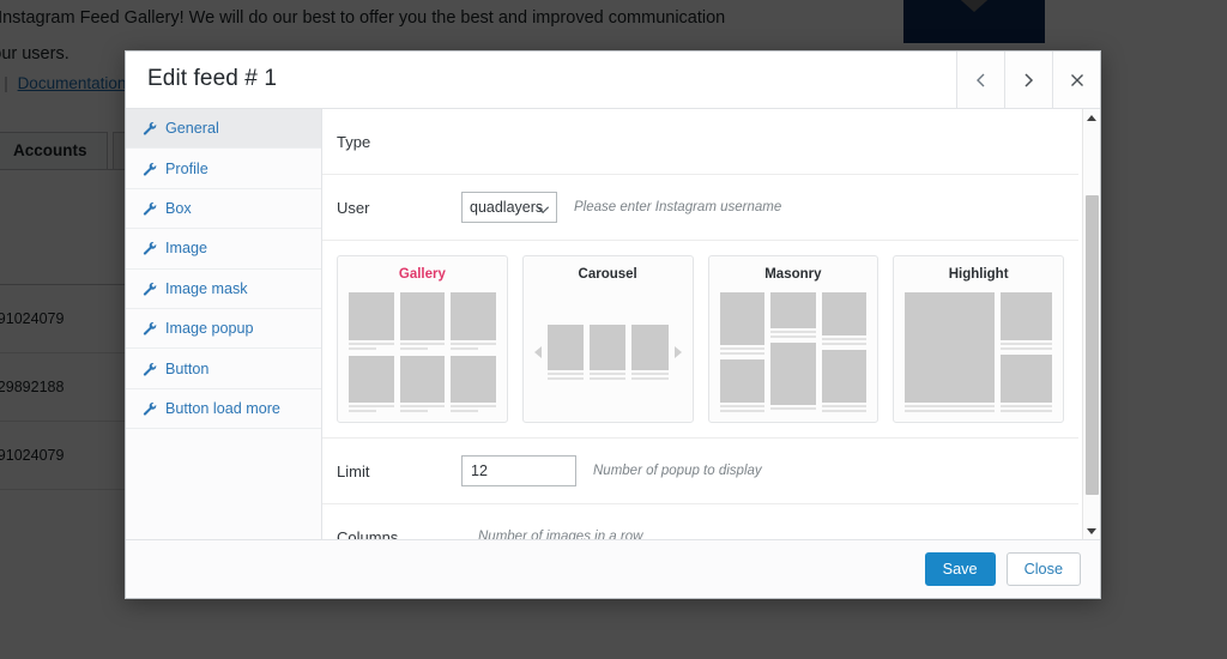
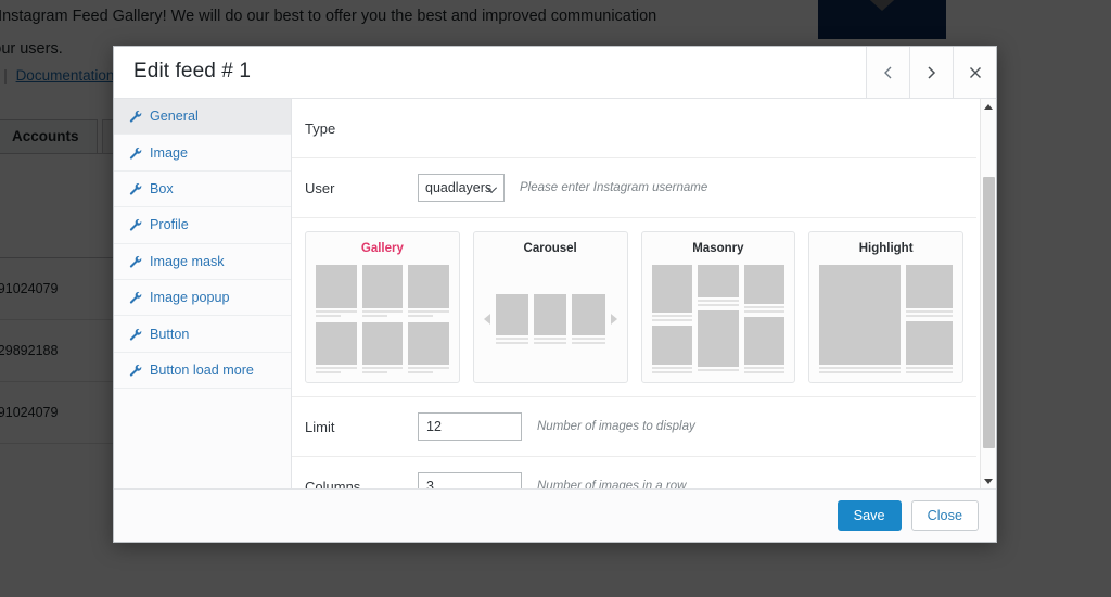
  Instagram Feed Gallery! We will do our best to offer you the best and improved communication
  ur users.
  Documentation
  Accounts
  Edit feed # 1
  General
- Profile
+ Image
  Box
- Image
+ Profile
  Image mask
  Image popup
  Button
  Button load more
  Type
  User
  quadlayers
  Please enter Instagram username
  Gallery
  Carousel
  Masonry
  Highlight
  Limit
  12
- Number of popup to display
+ Number of images to display
  Columns
+ 3
  Number of images in a row
  Save
  Close
